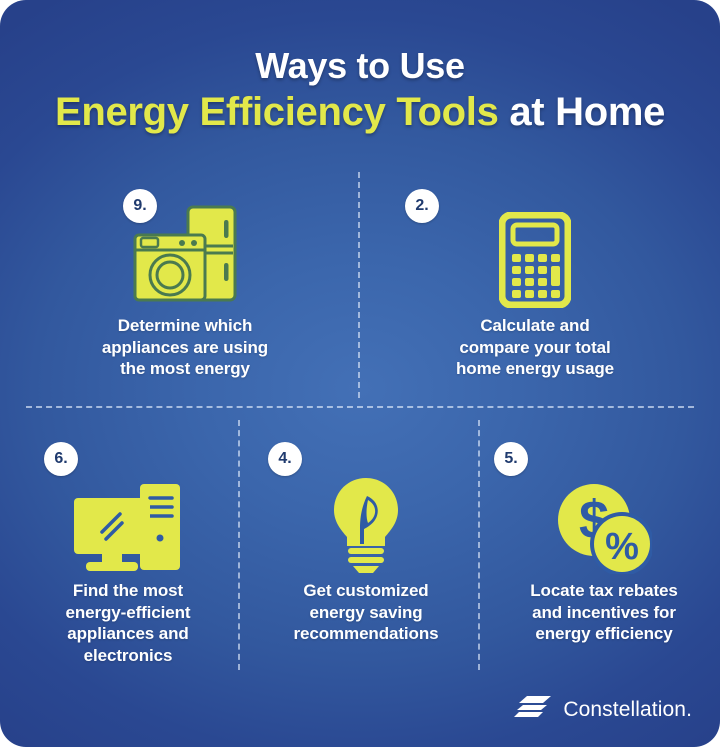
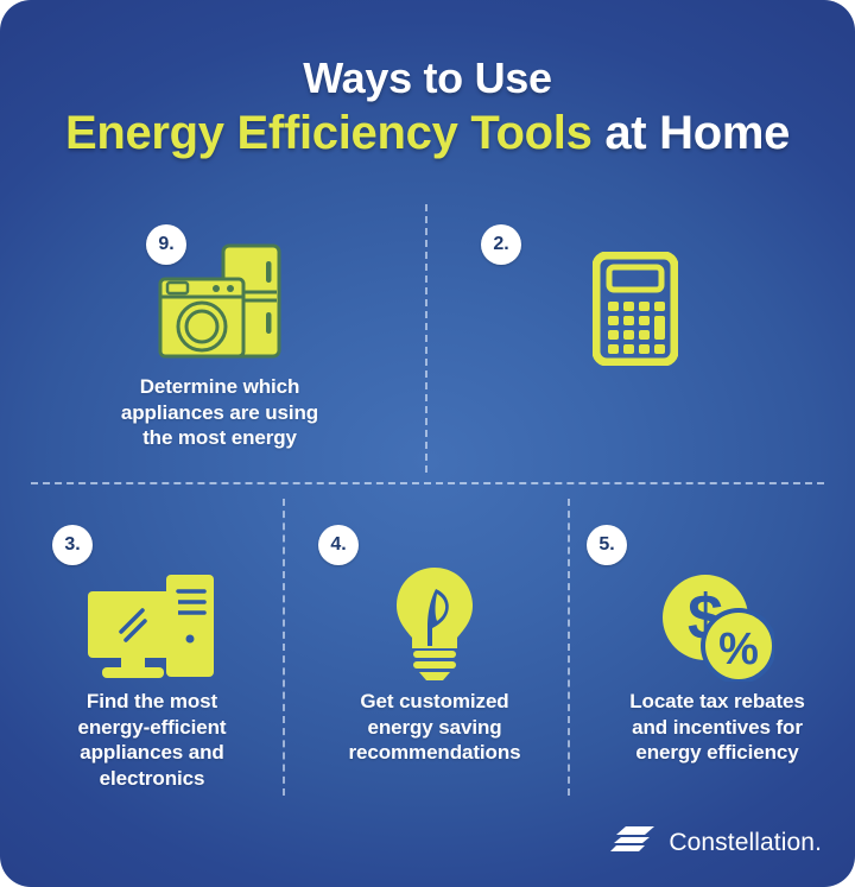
  Ways to Use
  Energy Efficiency Tools at Home
  9.
  Determine which
  appliances are using
  the most energy
  2.
- Calculate and
- compare your total
- home energy usage
- 6.
+ 3.
  Find the most
  energy-efficient
  appliances and
  electronics
  4.
  Get customized
  energy saving
  recommendations
  5.
  $
  %
  Locate tax rebates
  and incentives for
  energy efficiency
  Constellation.
